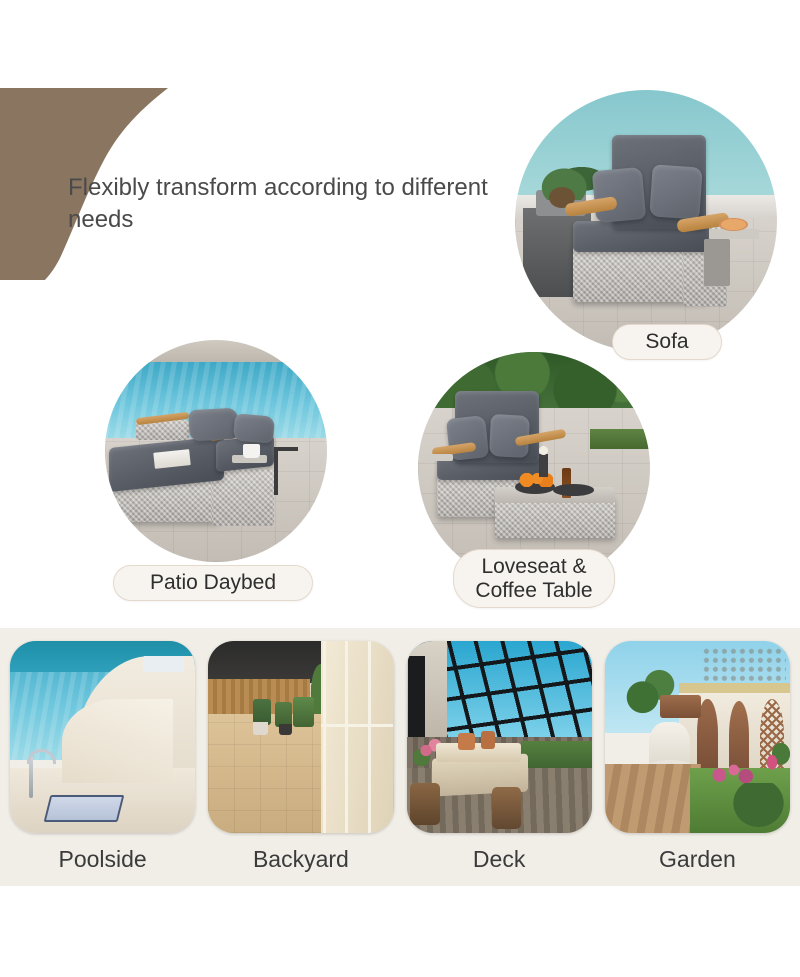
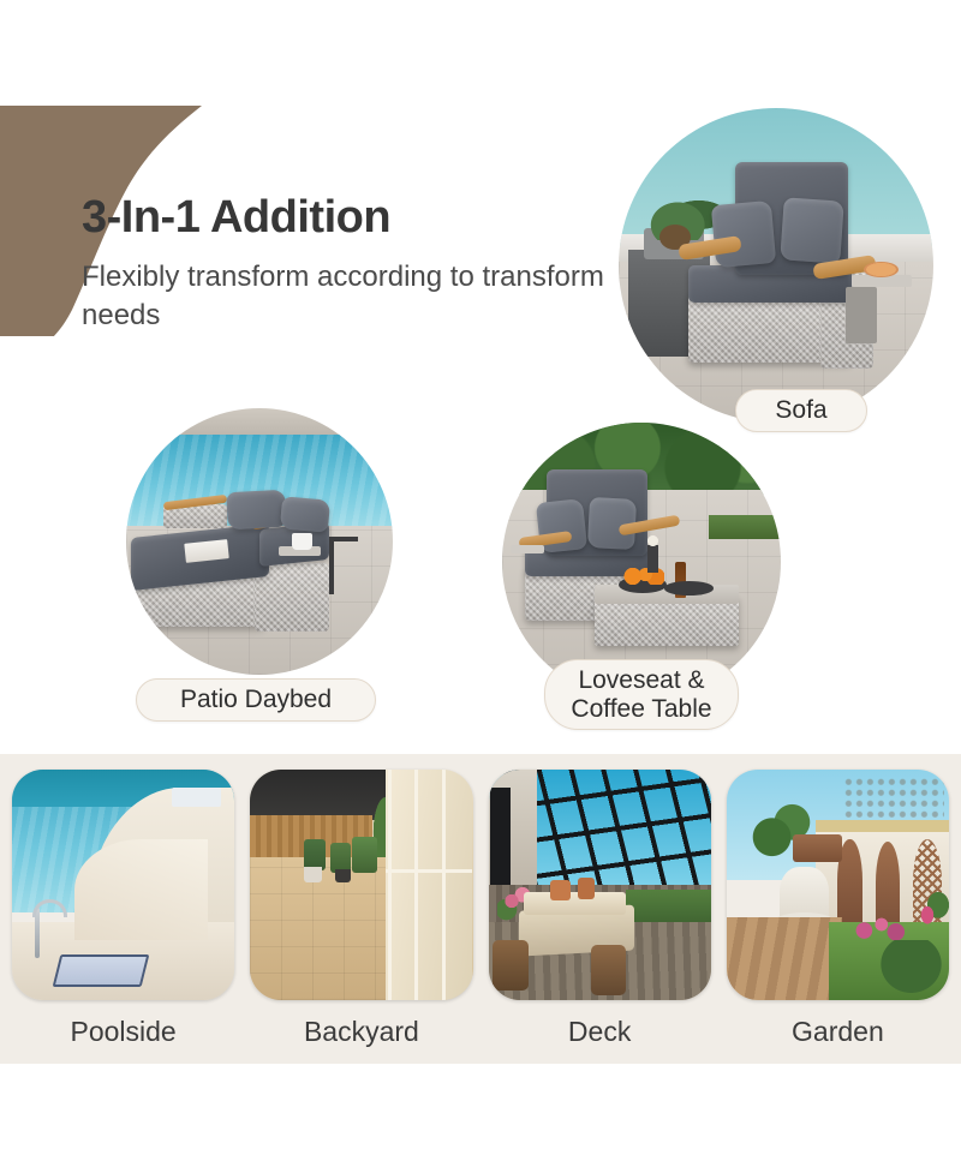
+ 3-In-1 Addition
- Flexibly transform according to different needs
+ Flexibly transform according to transform needs
  Sofa
  Patio Daybed
  Loveseat &
  Coffee Table
  Poolside
  Backyard
  Deck
  Garden
